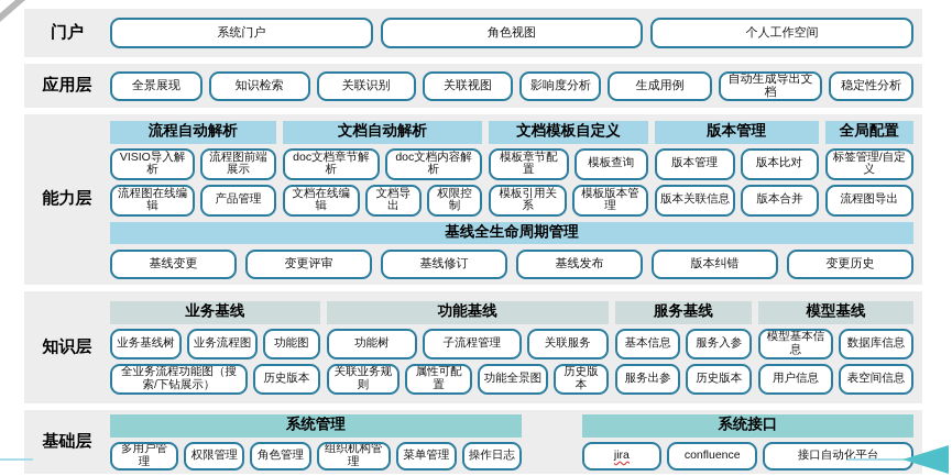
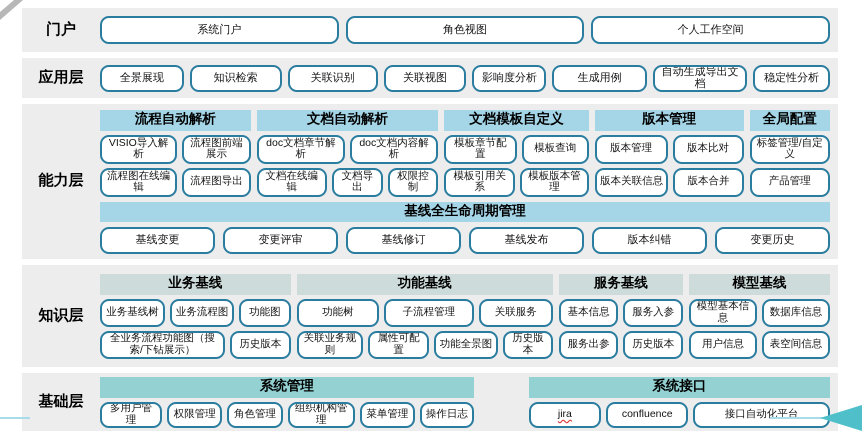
  门户
  系统门户
  角色视图
  个人工作空间
  应用层
  全景展现
  知识检索
  关联识别
  关联视图
  影响度分析
  生成用例
  自动生成导出文档
  稳定性分析
  能力层
  流程自动解析
  VISIO导入解析
  流程图前端展示
  流程图在线编辑
- 产品管理
+ 流程图导出
  文档自动解析
  doc文档章节解析
  doc文档内容解析
  文档在线编辑
  文档导出
  权限控制
  文档模板自定义
  模板章节配置
  模板查询
  模板引用关系
  模板版本管理
  版本管理
  版本管理
  版本比对
  版本关联信息
  版本合并
  全局配置
  标签管理/自定义
- 流程图导出
+ 产品管理
  基线全生命周期管理
  基线变更
  变更评审
  基线修订
  基线发布
  版本纠错
  变更历史
  知识层
  业务基线
  业务基线树
  业务流程图
  功能图
  全业务流程功能图（搜索/下钻展示）
  历史版本
  功能基线
  功能树
  子流程管理
  关联服务
  关联业务规则
  属性可配置
  功能全景图
  历史版本
  服务基线
  基本信息
  服务入参
  服务出参
  历史版本
  模型基线
  模型基本信息
  数据库信息
  用户信息
  表空间信息
  基础层
  系统管理
  多用户管理
  权限管理
  角色管理
  组织机构管理
  菜单管理
  操作日志
  系统接口
  jira
  confluence
  接口自动化平台
